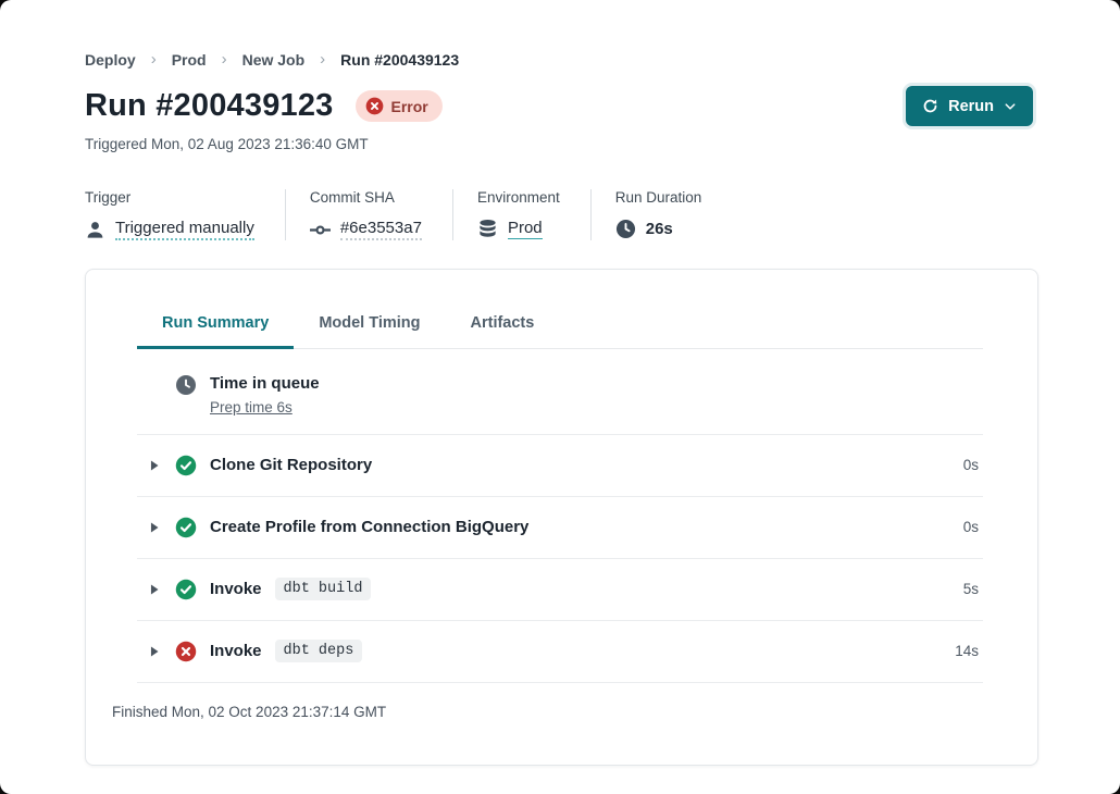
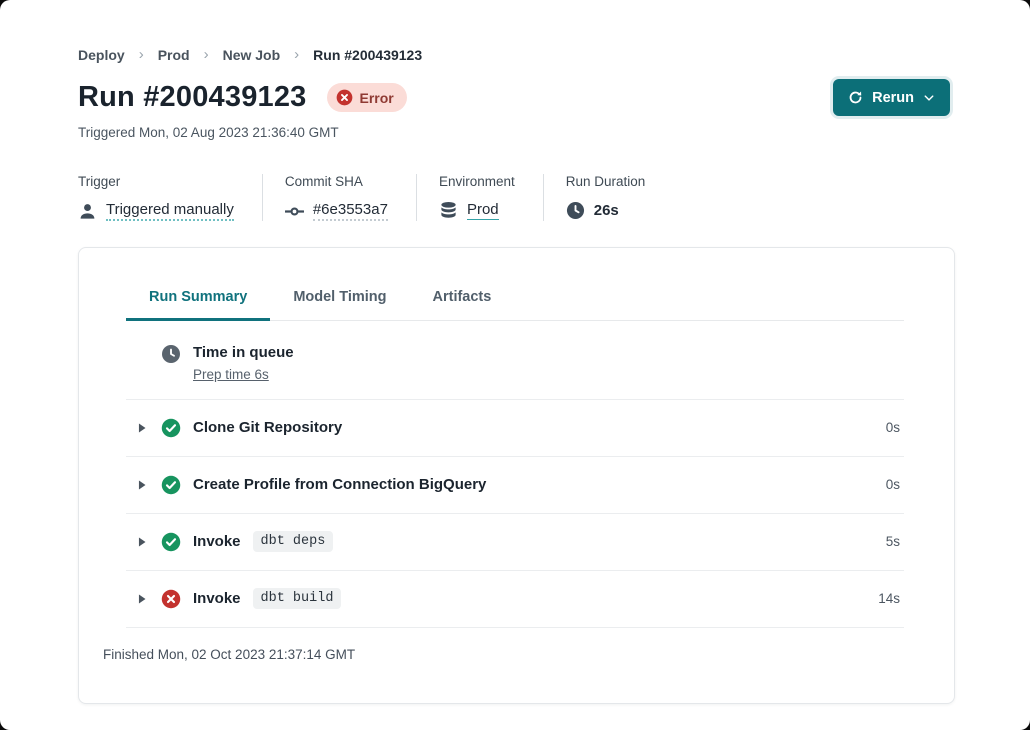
  Deploy
  ›
  Prod
  ›
  New Job
  ›
  Run #200439123
  Run #200439123
  Error
  Rerun
  Triggered Mon, 02 Aug 2023 21:36:40 GMT
  Trigger
  Triggered manually
  Commit SHA
  #6e3553a7
  Environment
  Prod
  Run Duration
  26s
  Run Summary
  Model Timing
  Artifacts
  Time in queue
  Prep time 6s
  Clone Git Repository
  0s
  Create Profile from Connection BigQuery
  0s
  Invoke
- dbt build
+ dbt deps
  5s
  Invoke
- dbt deps
+ dbt build
  14s
  Finished Mon, 02 Oct 2023 21:37:14 GMT
